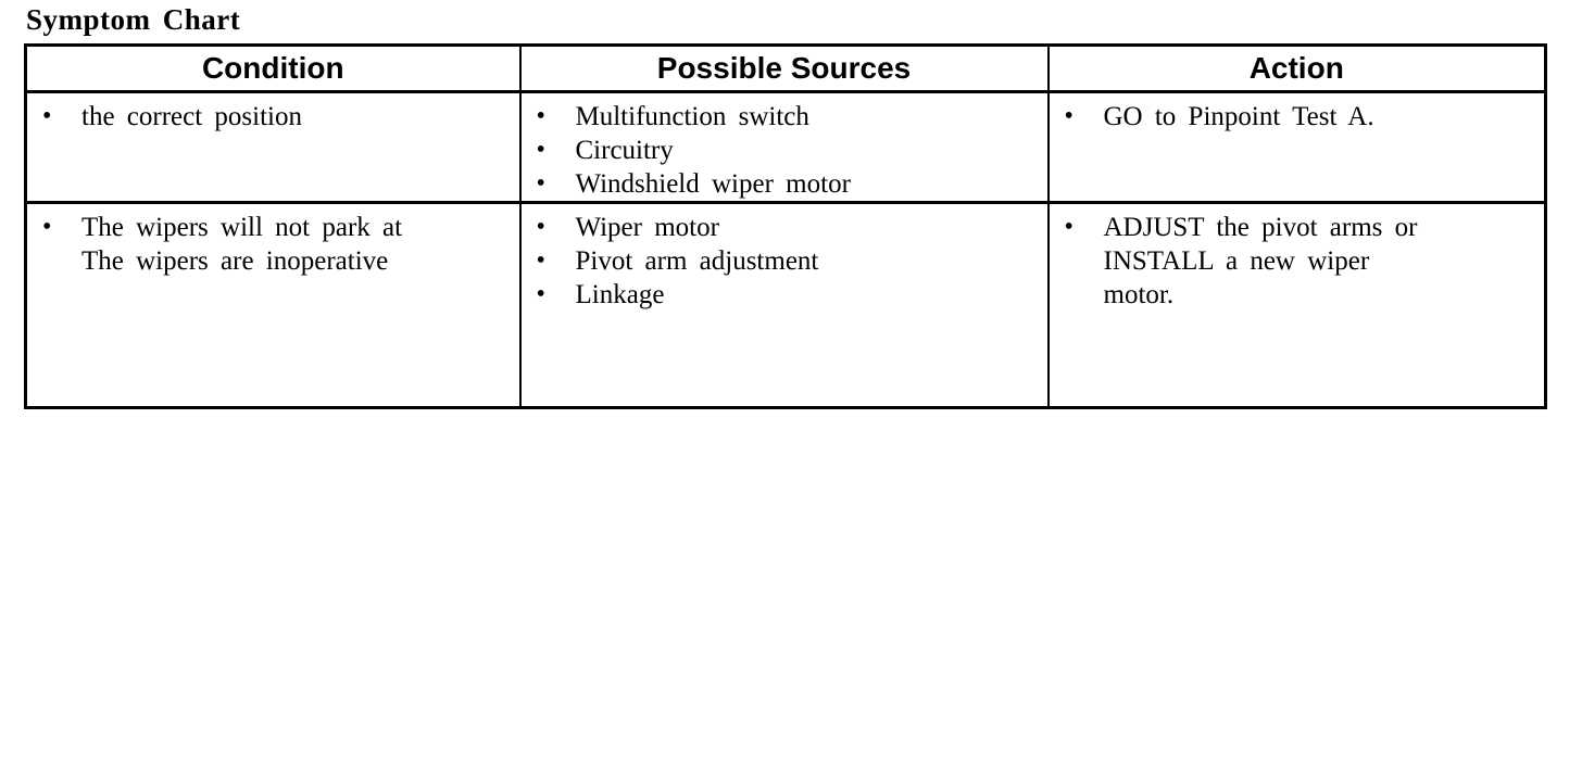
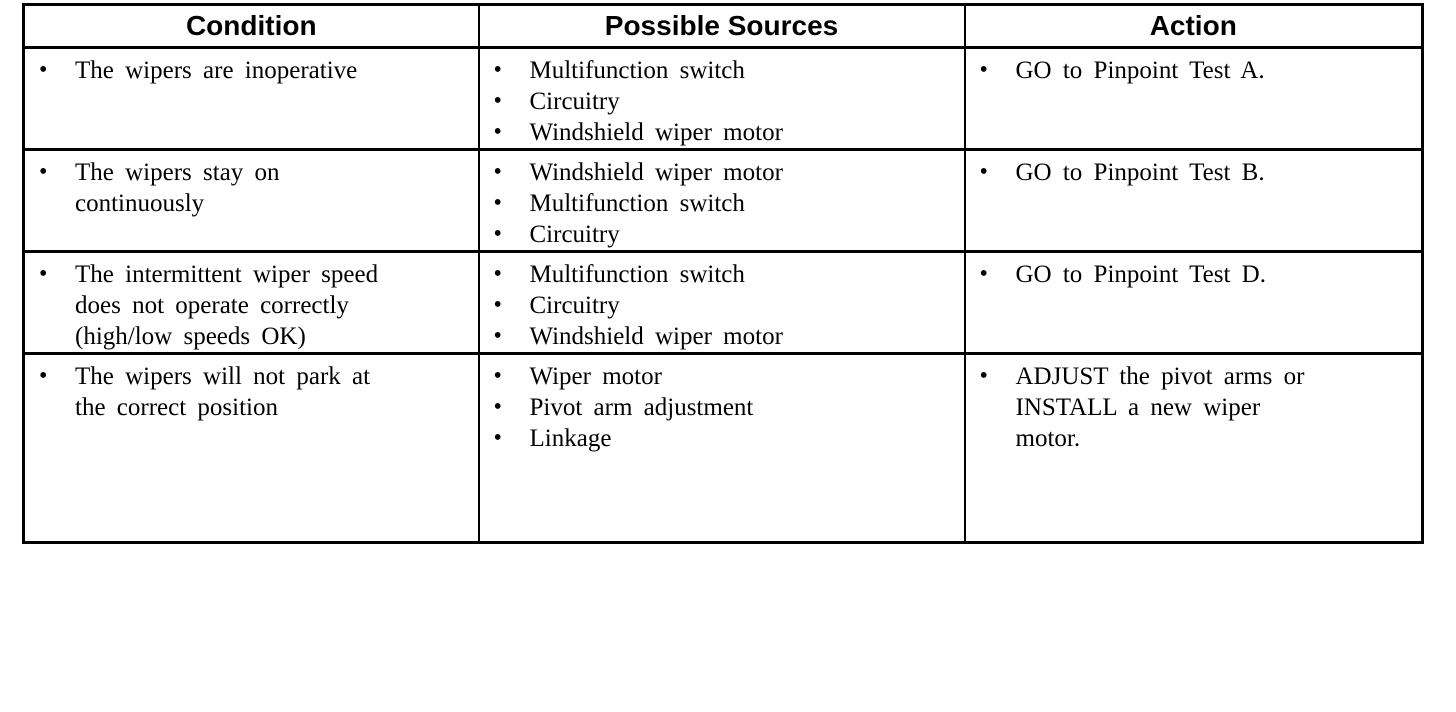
- Symptom Chart
  Condition	Possible Sources	Action
- • the correct position	• Multifunction switch • Circuitry • Windshield wiper motor	• GO to Pinpoint Test A.
+ • The wipers are inoperative	• Multifunction switch • Circuitry • Windshield wiper motor	• GO to Pinpoint Test A.
+ • The wipers stay on continuously	• Windshield wiper motor • Multifunction switch • Circuitry	• GO to Pinpoint Test B.
+ • The intermittent wiper speed does not operate correctly (high/low speeds OK)	• Multifunction switch • Circuitry • Windshield wiper motor	• GO to Pinpoint Test D.
- • The wipers will not park at The wipers are inoperative	• Wiper motor • Pivot arm adjustment • Linkage	• ADJUST the pivot arms or INSTALL a new wiper motor.
+ • The wipers will not park at the correct position	• Wiper motor • Pivot arm adjustment • Linkage	• ADJUST the pivot arms or INSTALL a new wiper motor.
